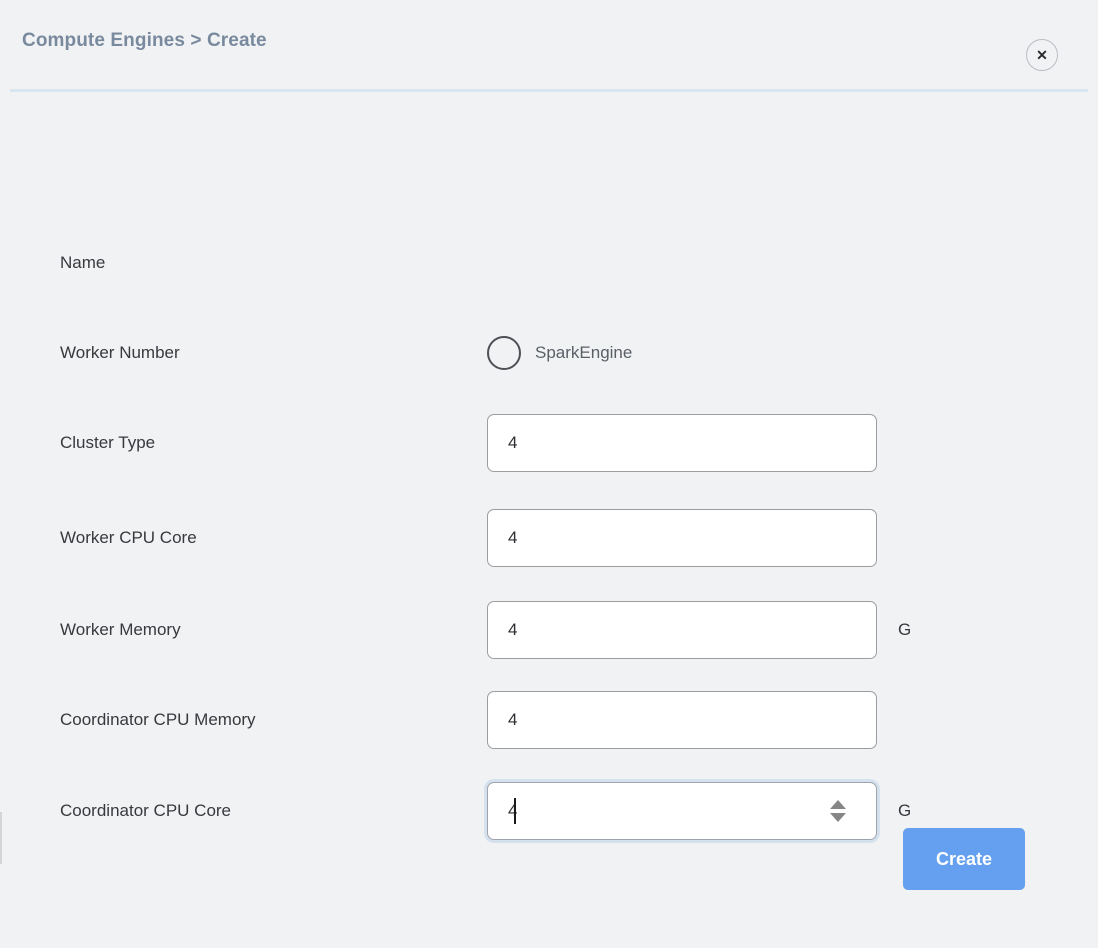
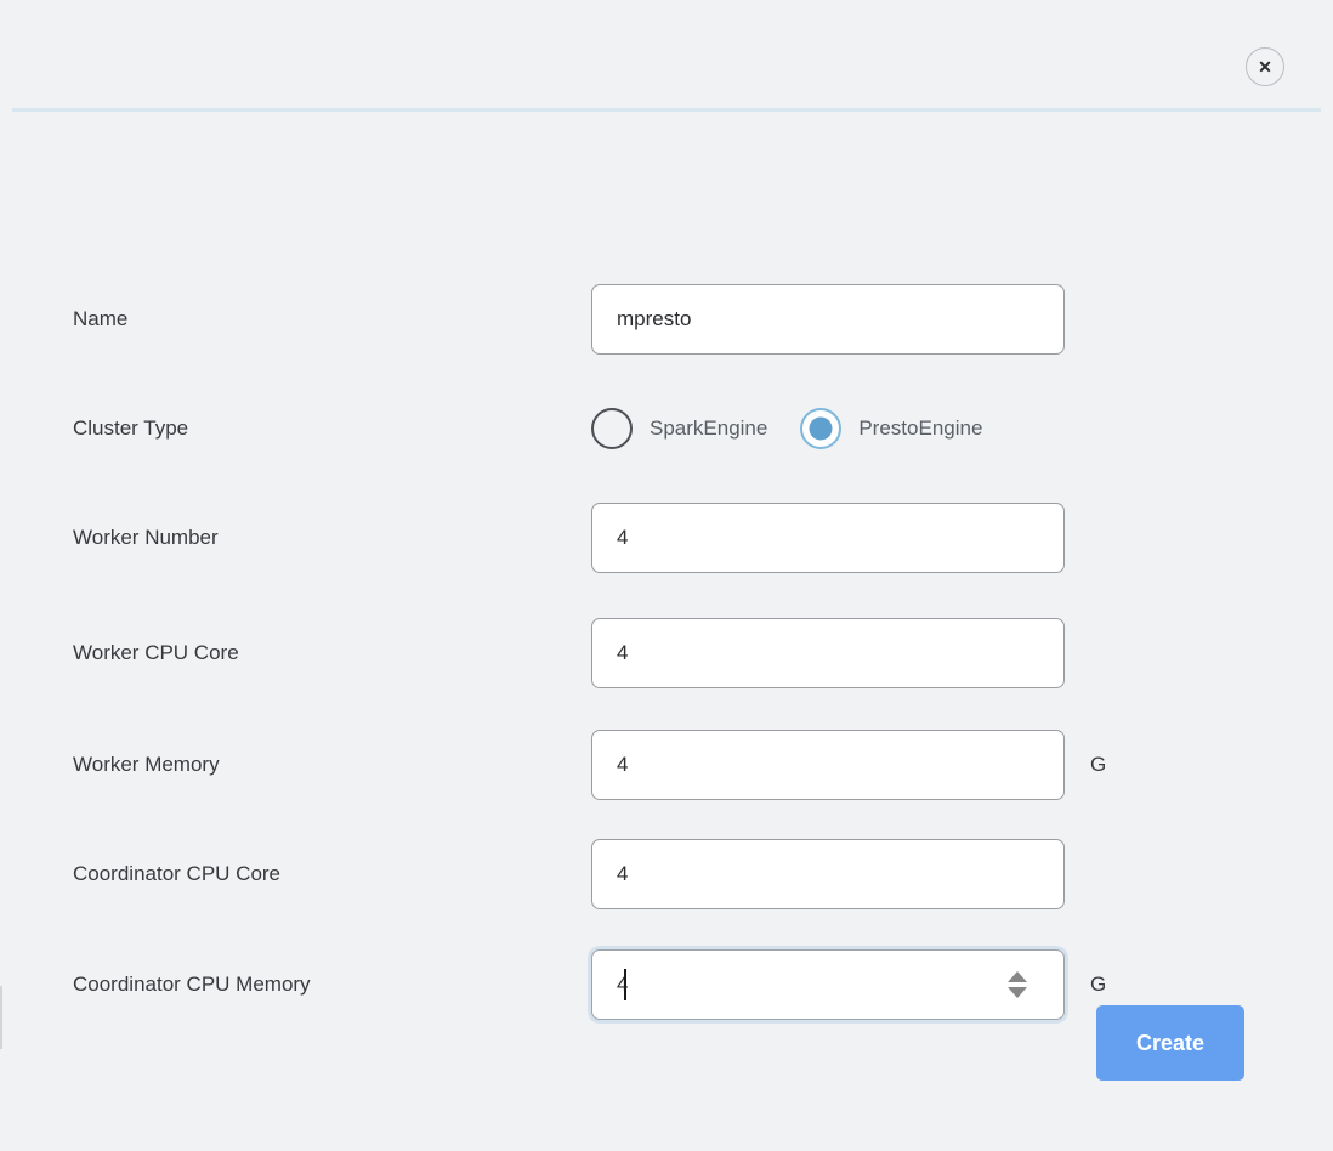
- Compute Engines > Create
  ✕
  Name
+ mpresto
- Worker Number
+ Cluster Type
  SparkEngine
+ PrestoEngine
- Cluster Type
+ Worker Number
  4
  Worker CPU Core
  4
  Worker Memory
  4
  G
- Coordinator CPU Memory
+ Coordinator CPU Core
  4
- Coordinator CPU Core
+ Coordinator CPU Memory
  4
  G
  Create
